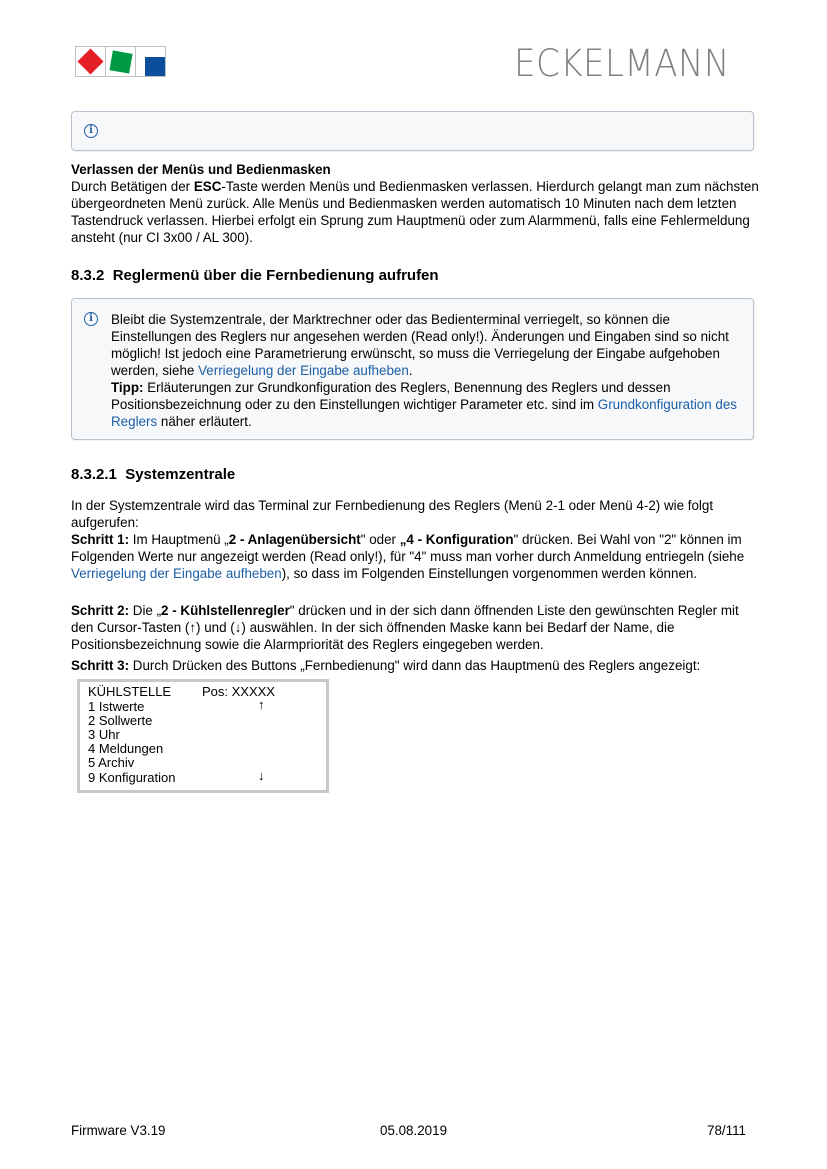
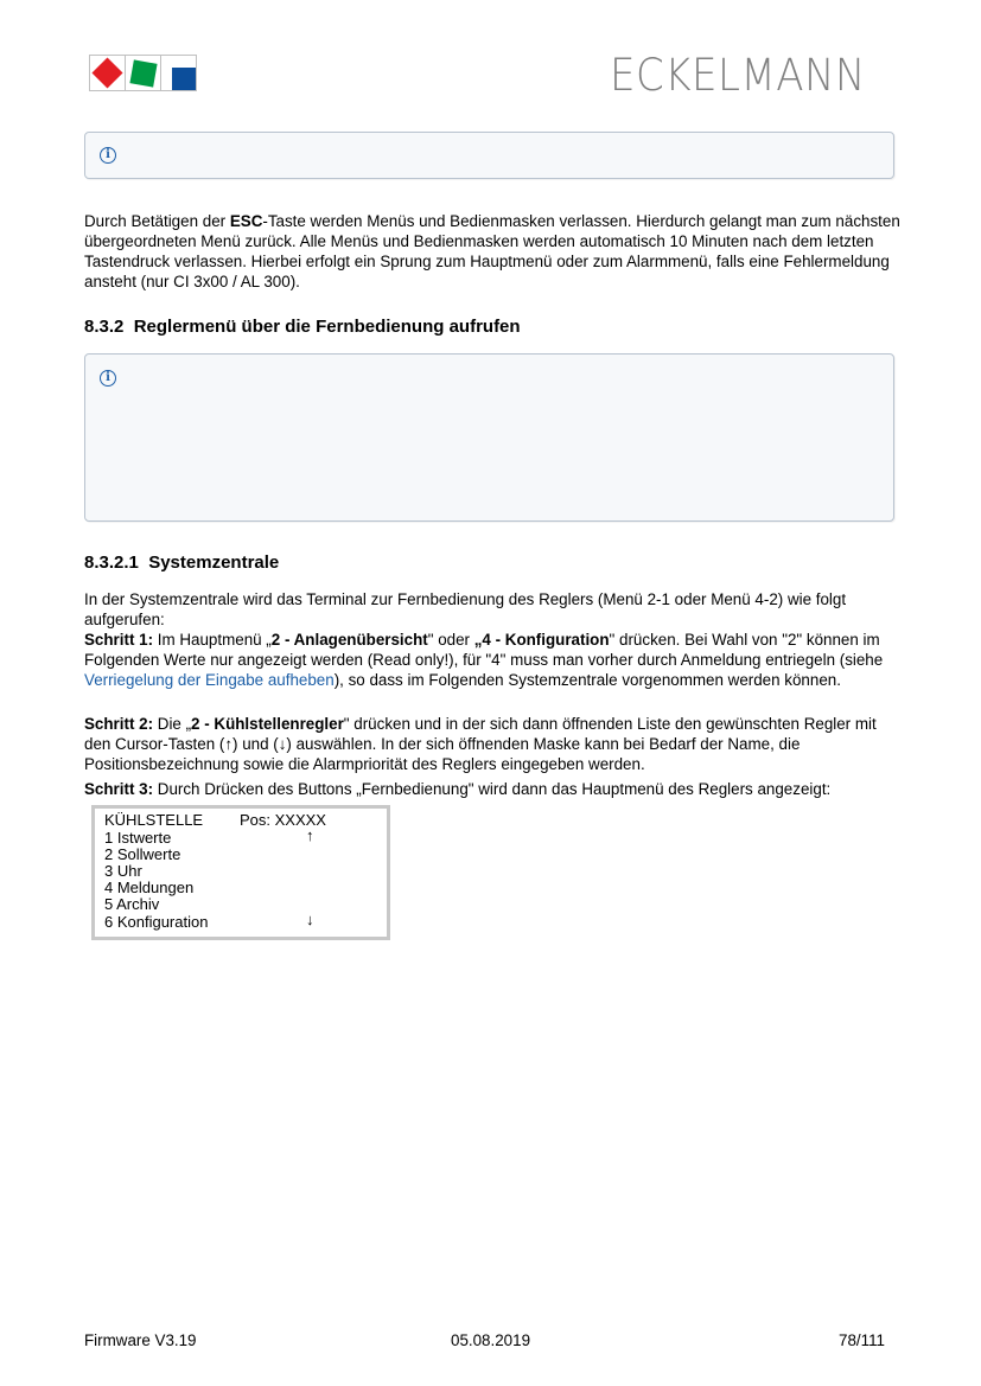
  ECKELMANN
  i
- Verlassen der Menüs und Bedienmasken
  Durch Betätigen der ESC-Taste werden Menüs und Bedienmasken verlassen. Hierdurch gelangt man zum nächsten übergeordneten Menü zurück. Alle Menüs und Bedienmasken werden automatisch 10 Minuten nach dem letzten Tastendruck verlassen. Hierbei erfolgt ein Sprung zum Hauptmenü oder zum Alarmmenü, falls eine Fehlermeldung ansteht (nur CI 3x00 / AL 300).
  8.3.2 Reglermenü über die Fernbedienung aufrufen
  i
- Bleibt die Systemzentrale, der Marktrechner oder das Bedienterminal verriegelt, so können die Einstellungen des Reglers nur angesehen werden (Read only!). Änderungen und Eingaben sind so nicht möglich! Ist jedoch eine Parametrierung erwünscht, so muss die Verriegelung der Eingabe aufgehoben werden, siehe Verriegelung der Eingabe aufheben.
- Tipp: Erläuterungen zur Grundkonfiguration des Reglers, Benennung des Reglers und dessen Positionsbezeichnung oder zu den Einstellungen wichtiger Parameter etc. sind im Grundkonfiguration des Reglers näher erläutert.
  8.3.2.1 Systemzentrale
  In der Systemzentrale wird das Terminal zur Fernbedienung des Reglers (Menü 2-1 oder Menü 4-2) wie folgt aufgerufen:
- Schritt 1: Im Hauptmenü „2 - Anlagenübersicht" oder „4 - Konfiguration" drücken. Bei Wahl von "2" können im Folgenden Werte nur angezeigt werden (Read only!), für "4" muss man vorher durch Anmeldung entriegeln (siehe Verriegelung der Eingabe aufheben), so dass im Folgenden Einstellungen vorgenommen werden können.
+ Schritt 1: Im Hauptmenü „2 - Anlagenübersicht" oder „4 - Konfiguration" drücken. Bei Wahl von "2" können im Folgenden Werte nur angezeigt werden (Read only!), für "4" muss man vorher durch Anmeldung entriegeln (siehe Verriegelung der Eingabe aufheben), so dass im Folgenden Systemzentrale vorgenommen werden können.
  Schritt 2: Die „2 - Kühlstellenregler" drücken und in der sich dann öffnenden Liste den gewünschten Regler mit den Cursor-Tasten (↑) und (↓) auswählen. In der sich öffnenden Maske kann bei Bedarf der Name, die Positionsbezeichnung sowie die Alarmpriorität des Reglers eingegeben werden.
  Schritt 3: Durch Drücken des Buttons „Fernbedienung" wird dann das Hauptmenü des Reglers angezeigt:
  KÜHLSTELLE
  Pos: XXXXX
  ↑
  1 Istwerte
  2 Sollwerte
  3 Uhr
  4 Meldungen
  5 Archiv
- 9 Konfiguration
+ 6 Konfiguration
  ↓
  Firmware V3.19
  05.08.2019
  78/111
